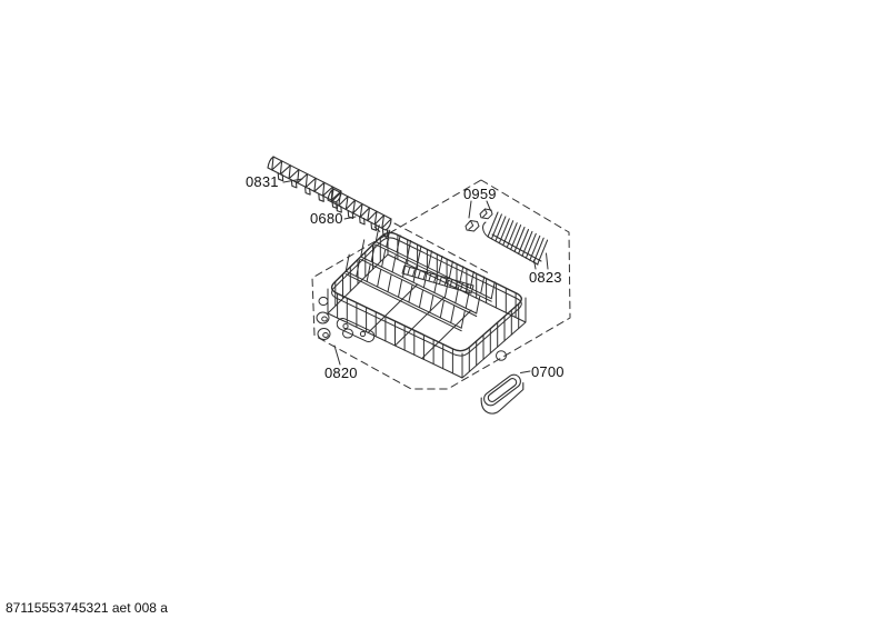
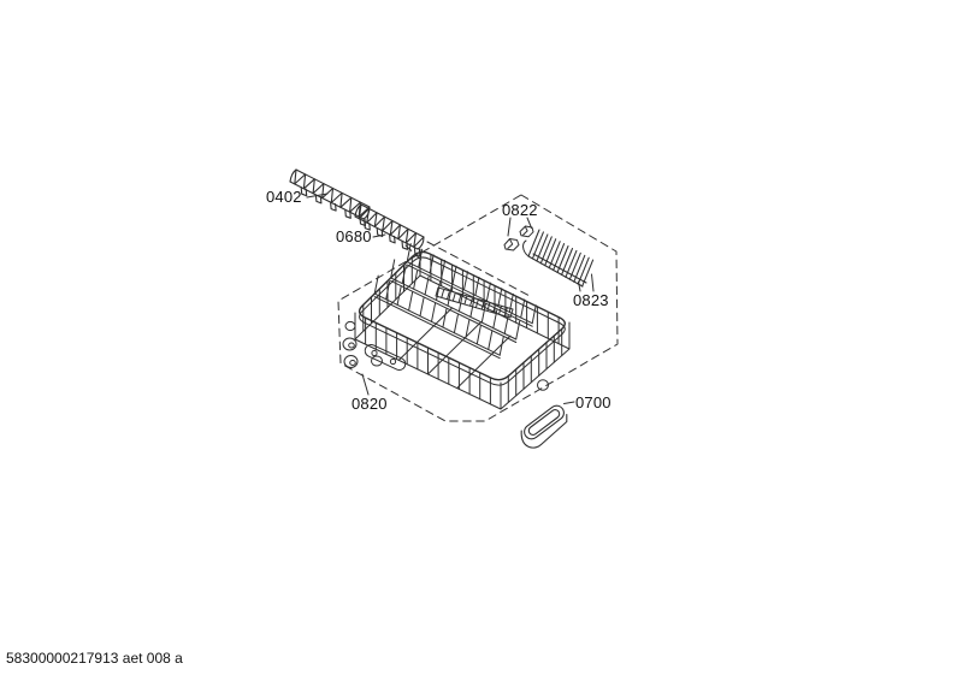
- 0831
+ 0402
  0680
- 0959
+ 0822
  0823
  0820
  0700
- 87115553745321 aet 008 a
+ 58300000217913 aet 008 a
